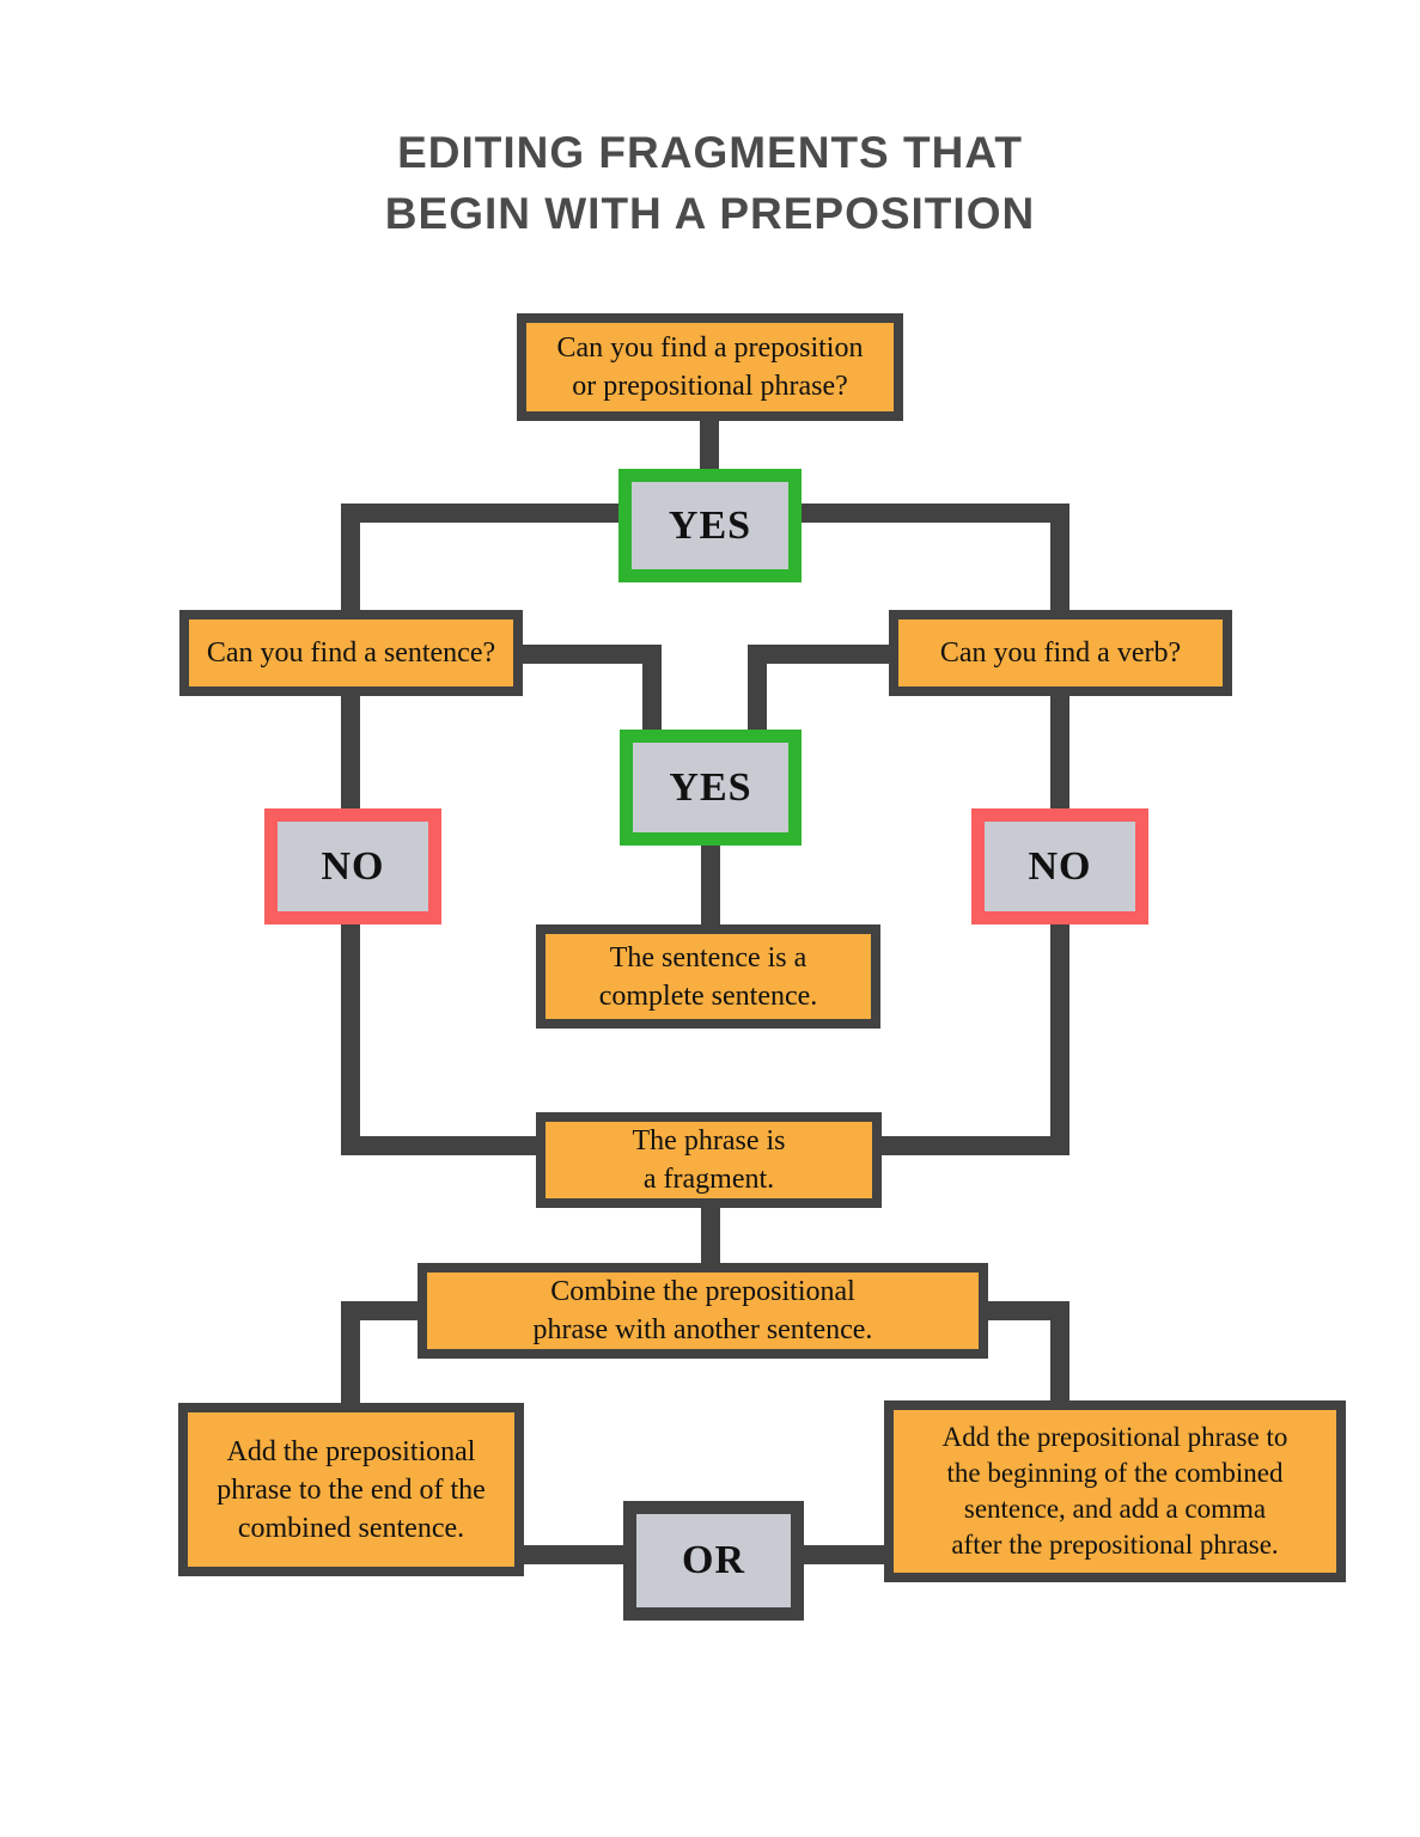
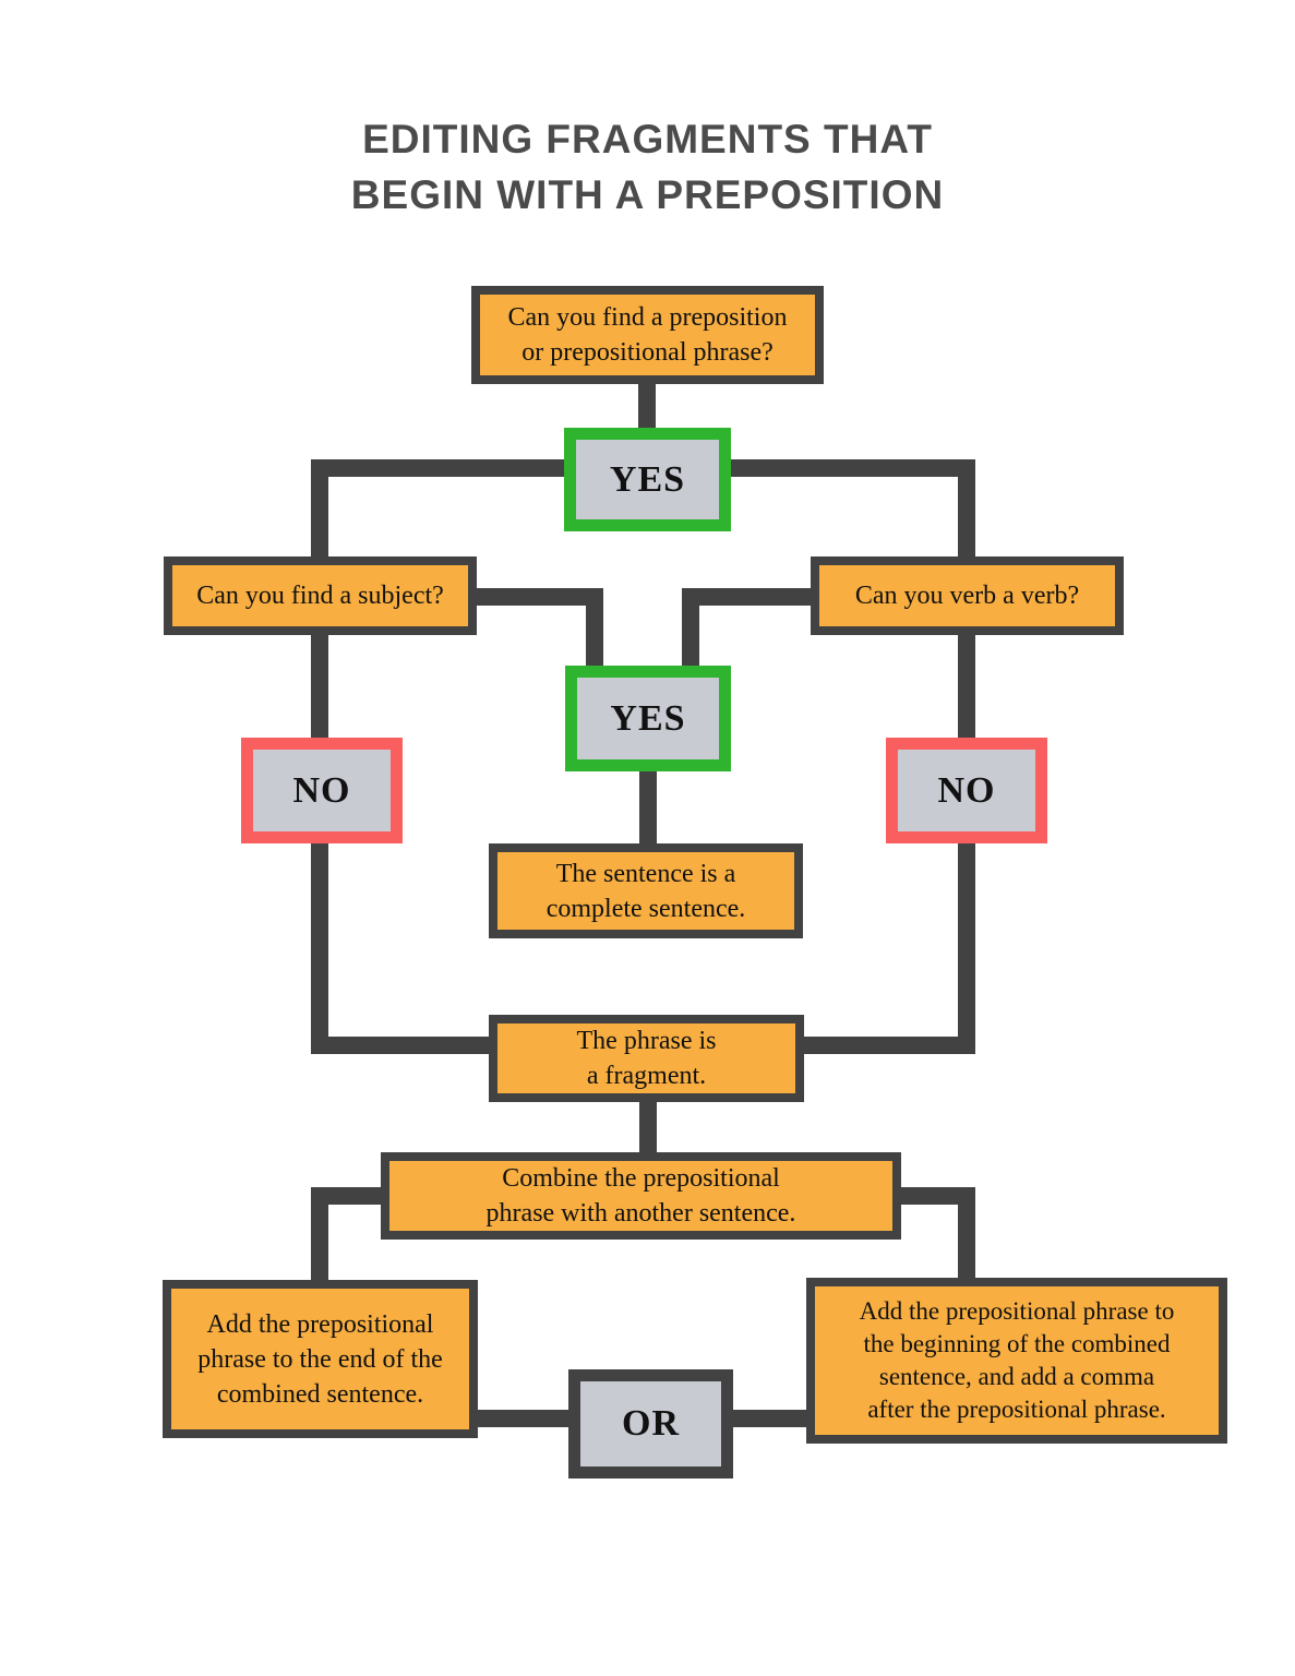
  EDITING FRAGMENTS THAT
  BEGIN WITH A PREPOSITION
  Can you find a preposition
  or prepositional phrase?
  YES
- Can you find a sentence?
+ Can you find a subject?
- Can you find a verb?
+ Can you verb a verb?
  YES
  NO
  NO
  The sentence is a
  complete sentence.
  The phrase is
  a fragment.
  Combine the prepositional
  phrase with another sentence.
  Add the prepositional
  phrase to the end of the
  combined sentence.
  OR
  Add the prepositional phrase to
  the beginning of the combined
  sentence, and add a comma
  after the prepositional phrase.
